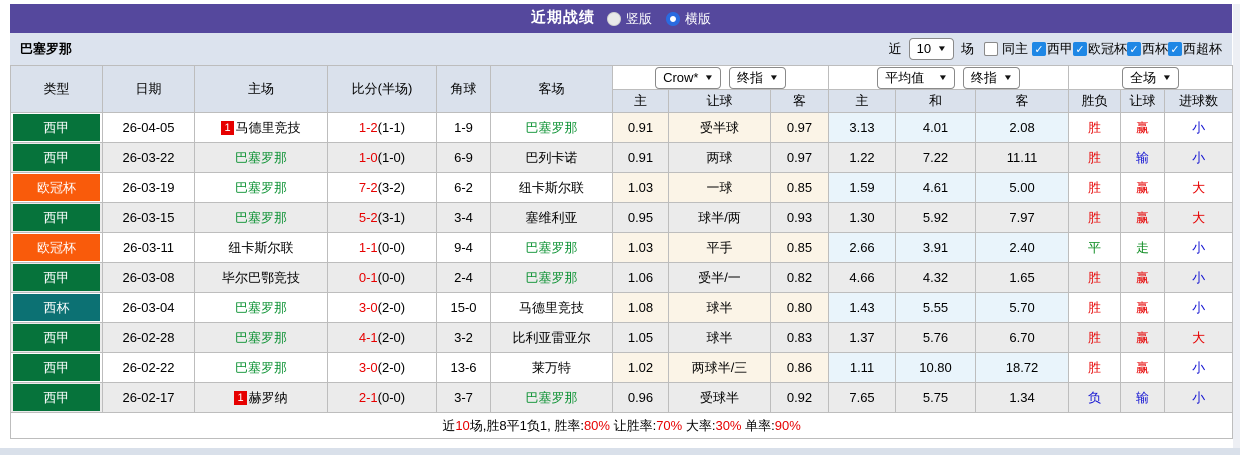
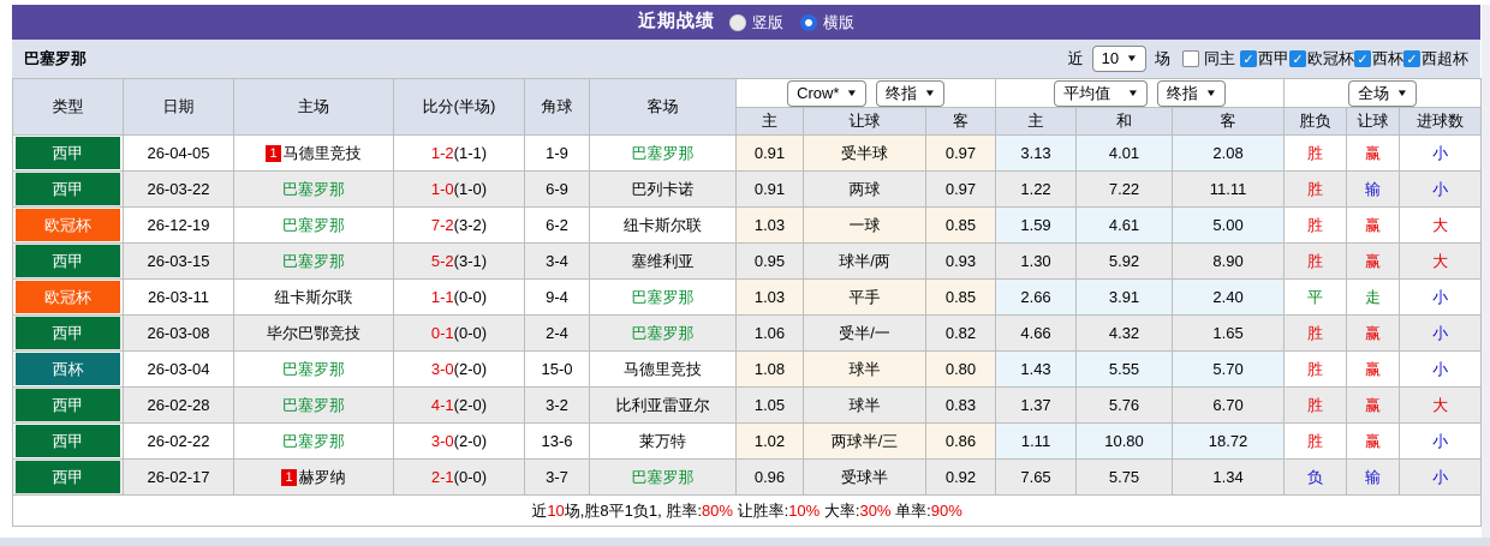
  近期战绩
  竖版
  横版
  巴塞罗那
  近
  10
  ▼
  场
  同主
  ✓
  西甲
  ✓
  欧冠杯
  ✓
  西杯
  ✓
  西超杯
  类型	日期	主场	比分(半场)	角球	客场	Crow* ▼ 终指 ▼	平均值 ▼ 终指 ▼	全场 ▼
  主	让球	客	主	和	客	胜负	让球	进球数
  西甲	26-04-05	1 马德里竞技	1-2(1-1)	1-9	巴塞罗那	0.91	受半球	0.97	3.13	4.01	2.08	胜	赢	小
  西甲	26-03-22	巴塞罗那	1-0(1-0)	6-9	巴列卡诺	0.91	两球	0.97	1.22	7.22	11.11	胜	输	小
- 欧冠杯	26-03-19	巴塞罗那	7-2(3-2)	6-2	纽卡斯尔联	1.03	一球	0.85	1.59	4.61	5.00	胜	赢	大
+ 欧冠杯	26-12-19	巴塞罗那	7-2(3-2)	6-2	纽卡斯尔联	1.03	一球	0.85	1.59	4.61	5.00	胜	赢	大
- 西甲	26-03-15	巴塞罗那	5-2(3-1)	3-4	塞维利亚	0.95	球半/两	0.93	1.30	5.92	7.97	胜	赢	大
+ 西甲	26-03-15	巴塞罗那	5-2(3-1)	3-4	塞维利亚	0.95	球半/两	0.93	1.30	5.92	8.90	胜	赢	大
  欧冠杯	26-03-11	纽卡斯尔联	1-1(0-0)	9-4	巴塞罗那	1.03	平手	0.85	2.66	3.91	2.40	平	走	小
  西甲	26-03-08	毕尔巴鄂竞技	0-1(0-0)	2-4	巴塞罗那	1.06	受半/一	0.82	4.66	4.32	1.65	胜	赢	小
  西杯	26-03-04	巴塞罗那	3-0(2-0)	15-0	马德里竞技	1.08	球半	0.80	1.43	5.55	5.70	胜	赢	小
  西甲	26-02-28	巴塞罗那	4-1(2-0)	3-2	比利亚雷亚尔	1.05	球半	0.83	1.37	5.76	6.70	胜	赢	大
  西甲	26-02-22	巴塞罗那	3-0(2-0)	13-6	莱万特	1.02	两球半/三	0.86	1.11	10.80	18.72	胜	赢	小
  西甲	26-02-17	1 赫罗纳	2-1(0-0)	3-7	巴塞罗那	0.96	受球半	0.92	7.65	5.75	1.34	负	输	小
- 近10场,胜8平1负1, 胜率:80% 让胜率:70% 大率:30% 单率:90%
+ 近10场,胜8平1负1, 胜率:80% 让胜率:10% 大率:30% 单率:90%
